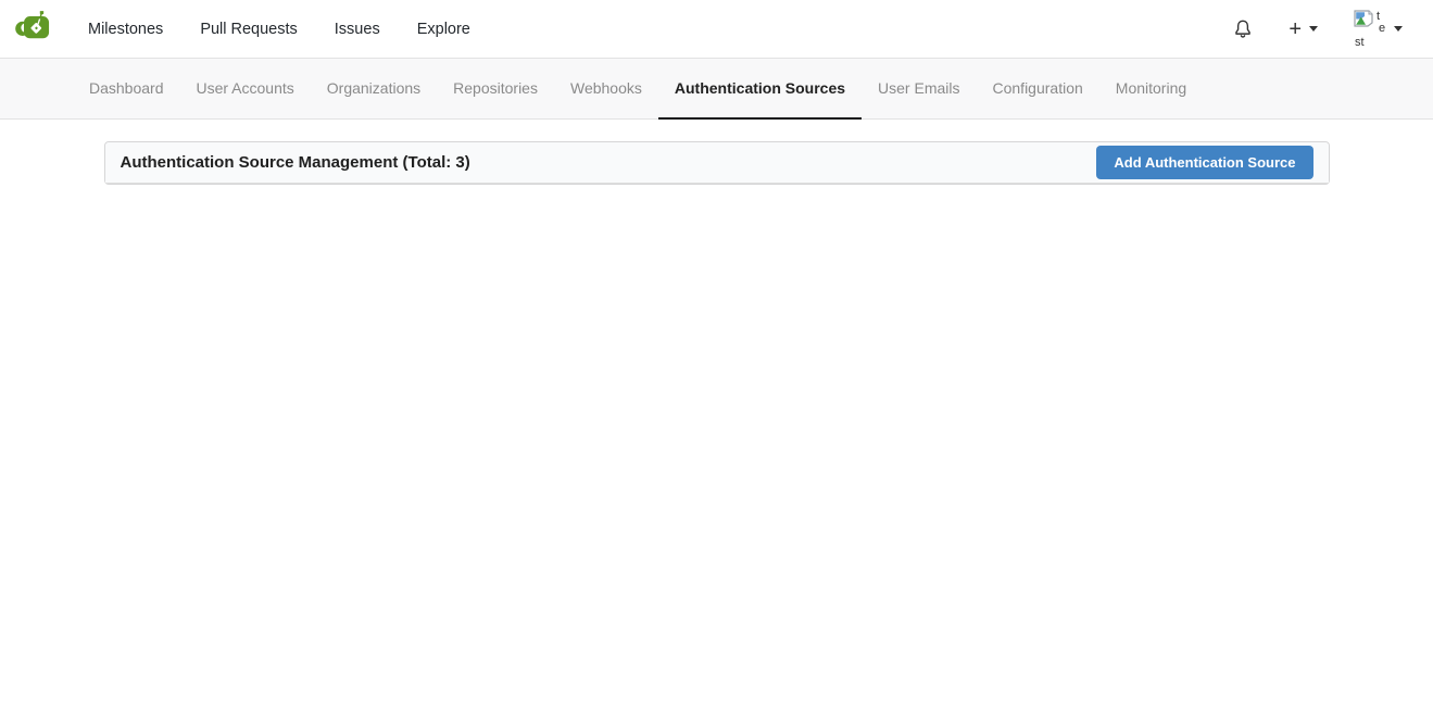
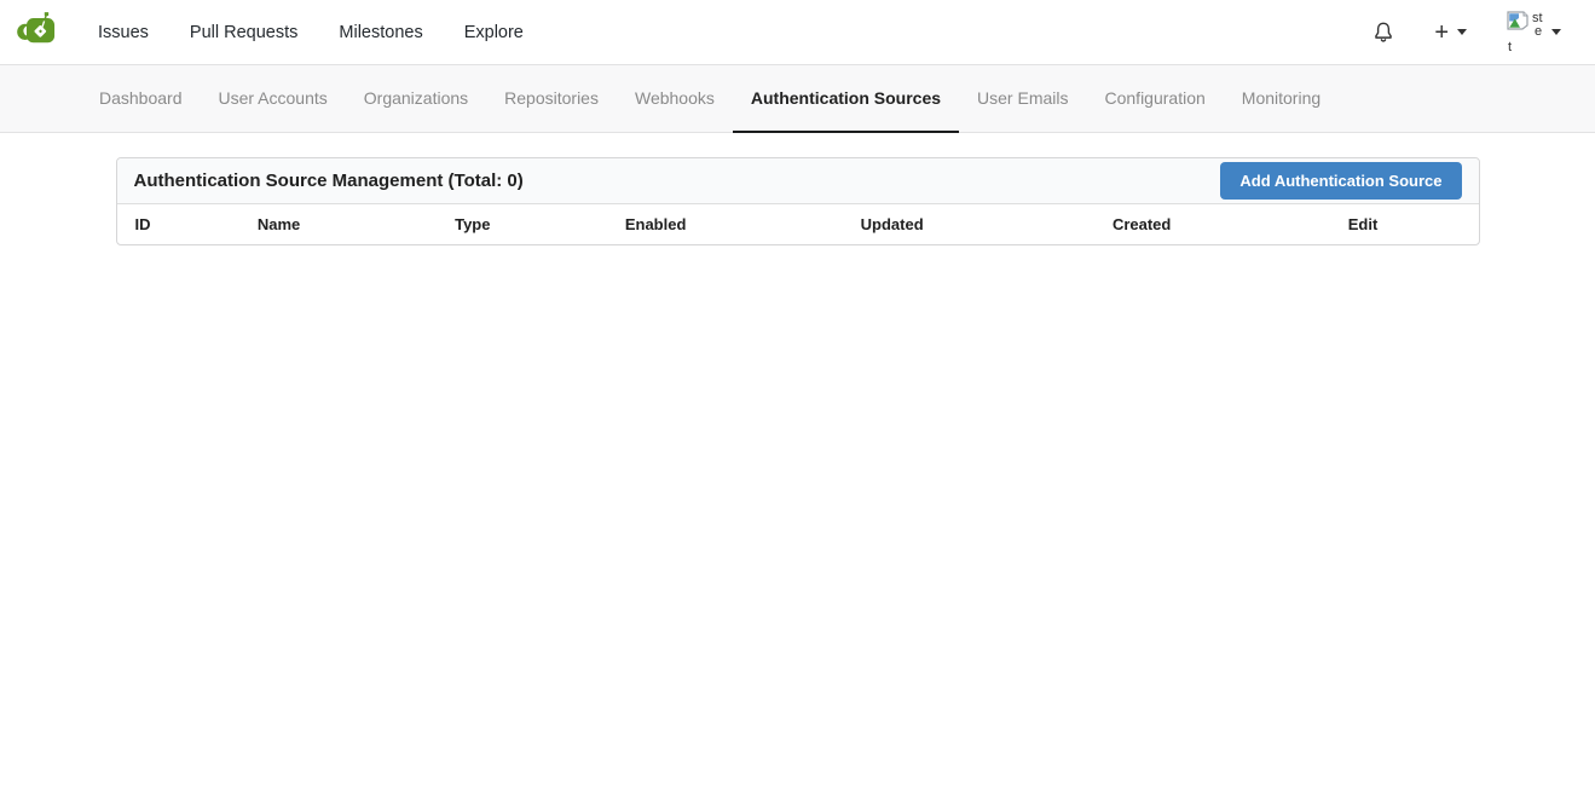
- Milestones
+ Issues
  Pull Requests
- Issues
+ Milestones
  Explore
  +
- t
+ st
  e
- st
+ t
  Dashboard
  User Accounts
  Organizations
  Repositories
  Webhooks
  Authentication Sources
  User Emails
  Configuration
  Monitoring
- Authentication Source Management (Total: 3)
+ Authentication Source Management (Total: 0)
  Add Authentication Source
+ ID	Name	Type	Enabled	Updated	Created	Edit
